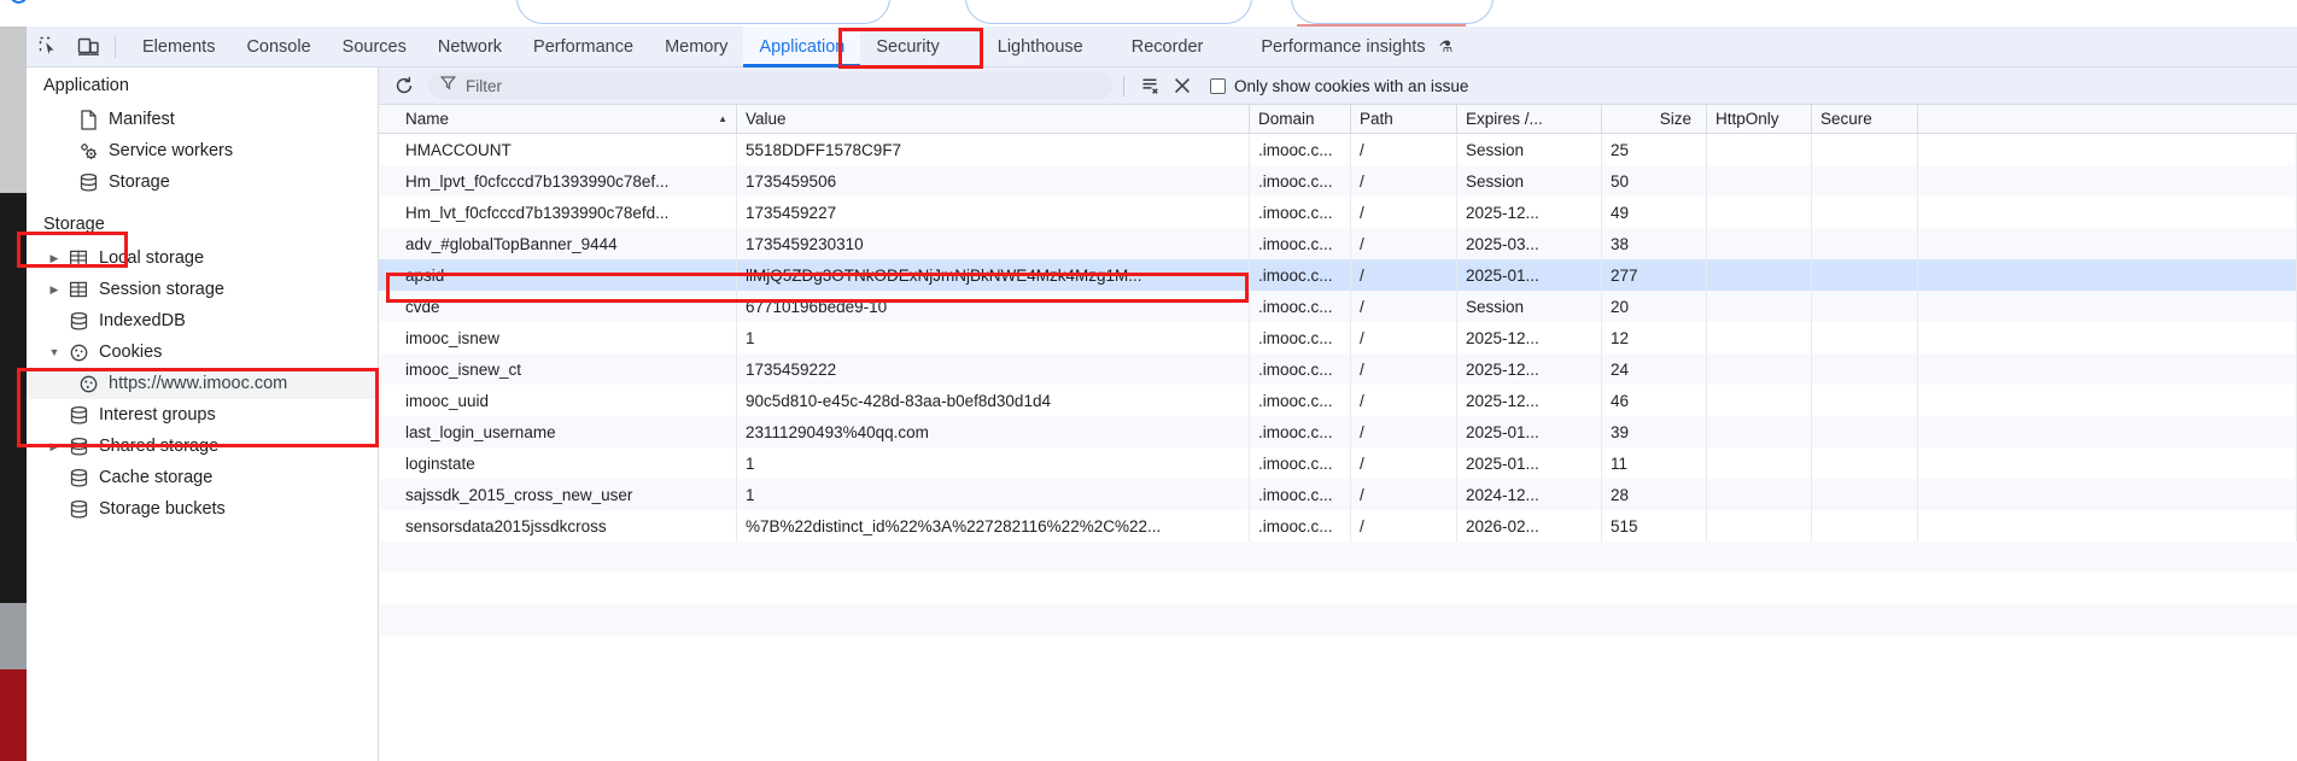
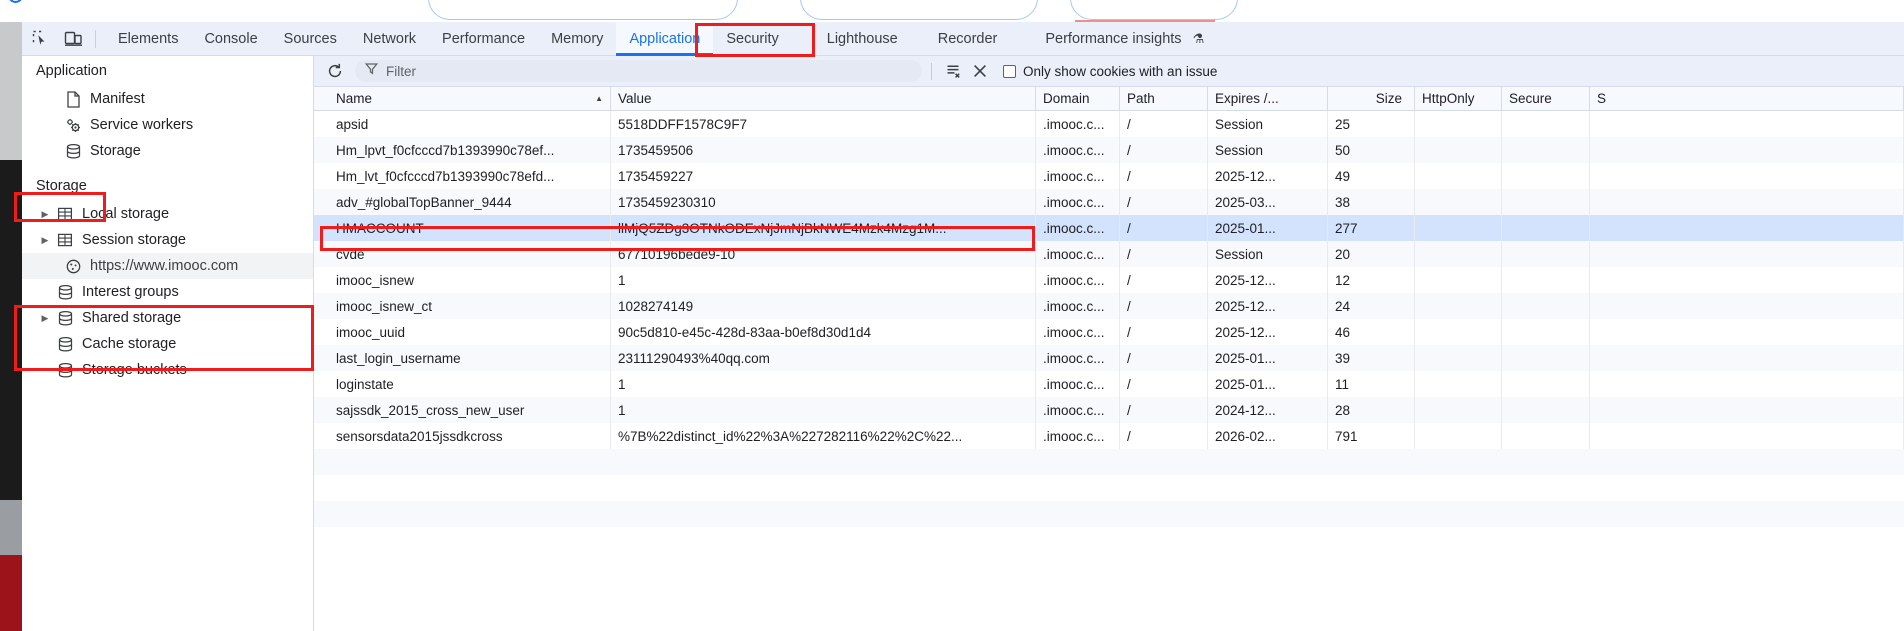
  Elements
  Console
  Sources
  Network
  Performance
  Memory
  Application
  Security
  Lighthouse
  Recorder
  Performance insights ⚗
  Application
  Manifest
  Service workers
  Storage
  Storage
  ▶
  Local storage
  ▶
  Session storage
- IndexedDB
- ▼
- Cookies
  https://www.imooc.com
  Interest groups
  ▶
  Shared storage
  Cache storage
  Storage buckets
  Filter
  Only show cookies with an issue
  Name
  ▲
  Value
  Domain
  Path
  Expires /...
  Size
  HttpOnly
  Secure
+ S
- HMACCOUNT
+ apsid
  5518DDFF1578C9F7
  .imooc.c...
  /
  Session
  25
  Hm_lpvt_f0cfcccd7b1393990c78ef...
  1735459506
  .imooc.c...
  /
  Session
  50
  Hm_lvt_f0cfcccd7b1393990c78efd...
  1735459227
  .imooc.c...
  /
  2025-12...
  49
  adv_#globalTopBanner_9444
  1735459230310
  .imooc.c...
  /
  2025-03...
  38
- apsid
+ HMACCOUNT
  llMjQ5ZDg3OTNkODExNjJmNjBkNWE4Mzk4Mzg1M...
  .imooc.c...
  /
  2025-01...
  277
  cvde
  67710196bede9-10
  .imooc.c...
  /
  Session
  20
  imooc_isnew
  1
  .imooc.c...
  /
  2025-12...
  12
  imooc_isnew_ct
- 1735459222
+ 1028274149
  .imooc.c...
  /
  2025-12...
  24
  imooc_uuid
  90c5d810-e45c-428d-83aa-b0ef8d30d1d4
  .imooc.c...
  /
  2025-12...
  46
  last_login_username
  23111290493%40qq.com
  .imooc.c...
  /
  2025-01...
  39
  loginstate
  1
  .imooc.c...
  /
  2025-01...
  11
  sajssdk_2015_cross_new_user
  1
  .imooc.c...
  /
  2024-12...
  28
  sensorsdata2015jssdkcross
  %7B%22distinct_id%22%3A%227282116%22%2C%22...
  .imooc.c...
  /
  2026-02...
- 515
+ 791
